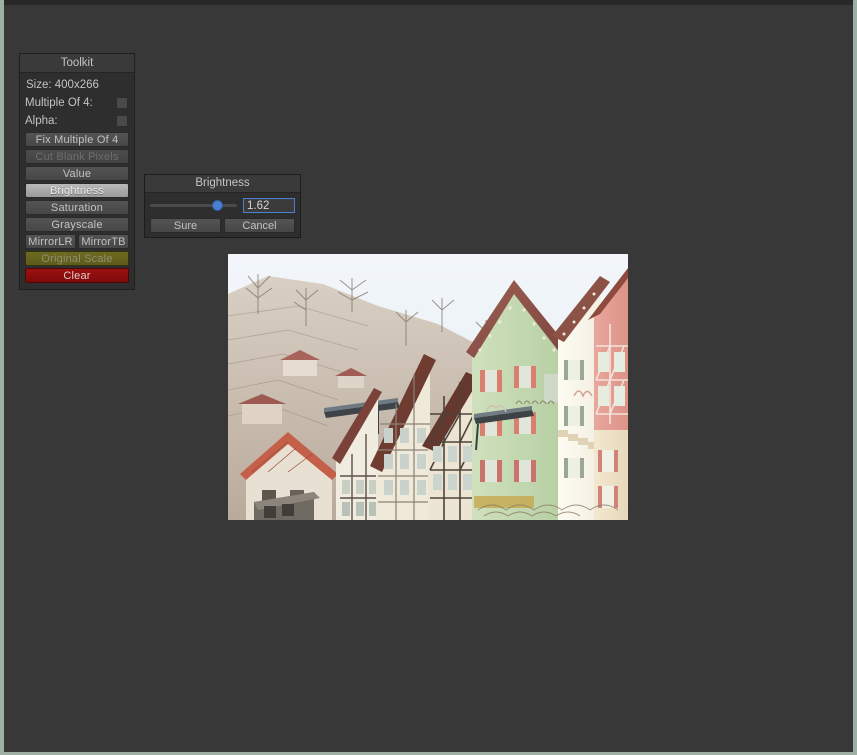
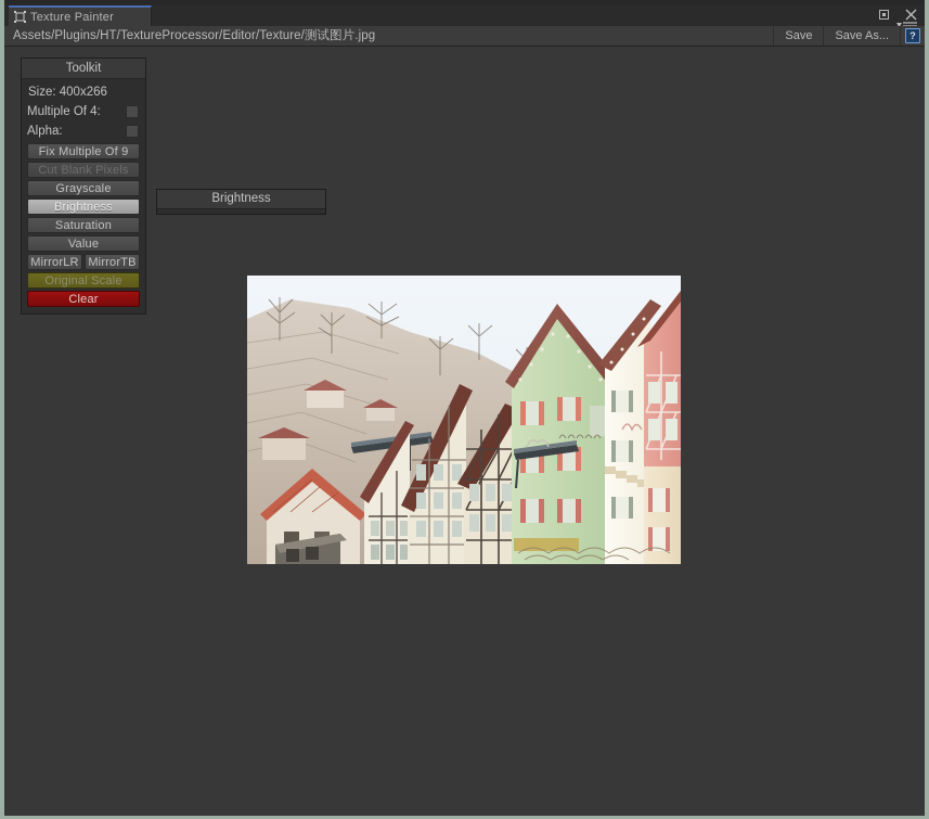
+ Texture Painter
+ Assets/Plugins/HT/TextureProcessor/Editor/Texture/测试图片.jpg
+ Save
+ Save As...
+ ?
  Toolkit
  Size: 400x266
  Multiple Of 4:
  Alpha:
- Fix Multiple Of 4
+ Fix Multiple Of 9
  Cut Blank Pixels
- Value
+ Grayscale
  Brightness
  Saturation
- Grayscale
+ Value
  MirrorLR
  MirrorTB
  Original Scale
  Clear
  Brightness
- 1.62
- Sure
- Cancel
